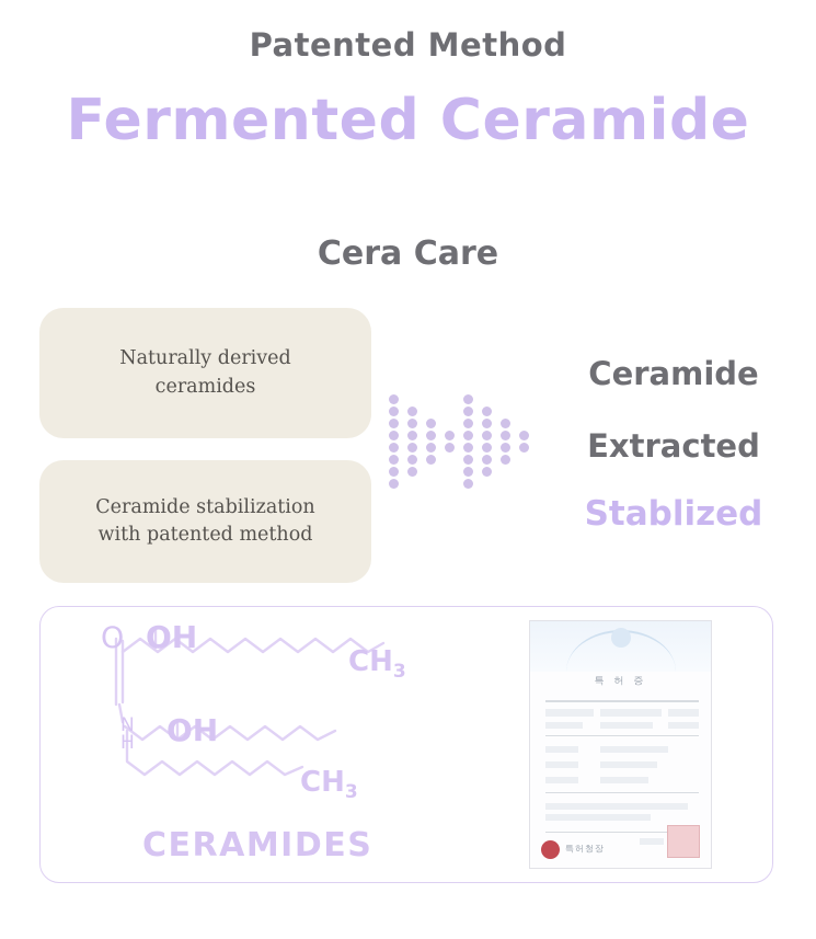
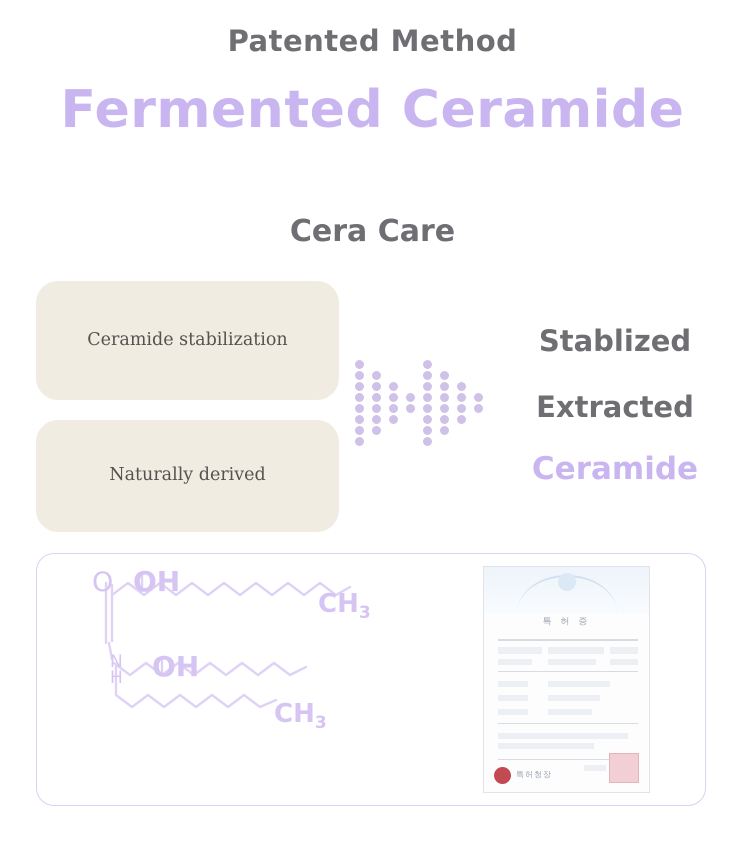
  Patented Method
  Fermented Ceramide
  Cera Care
- Naturally derived
+ Ceramide stabilization
- ceramides
- Ceramide stabilization
+ Naturally derived
- with patented method
- Ceramide
+ Stablized
  Extracted
- Stablized
+ Ceramide
  O
  OH
  CH3
  N
  H
  OH
  CH3
- CERAMIDES
  특 허 증
  특허청장
